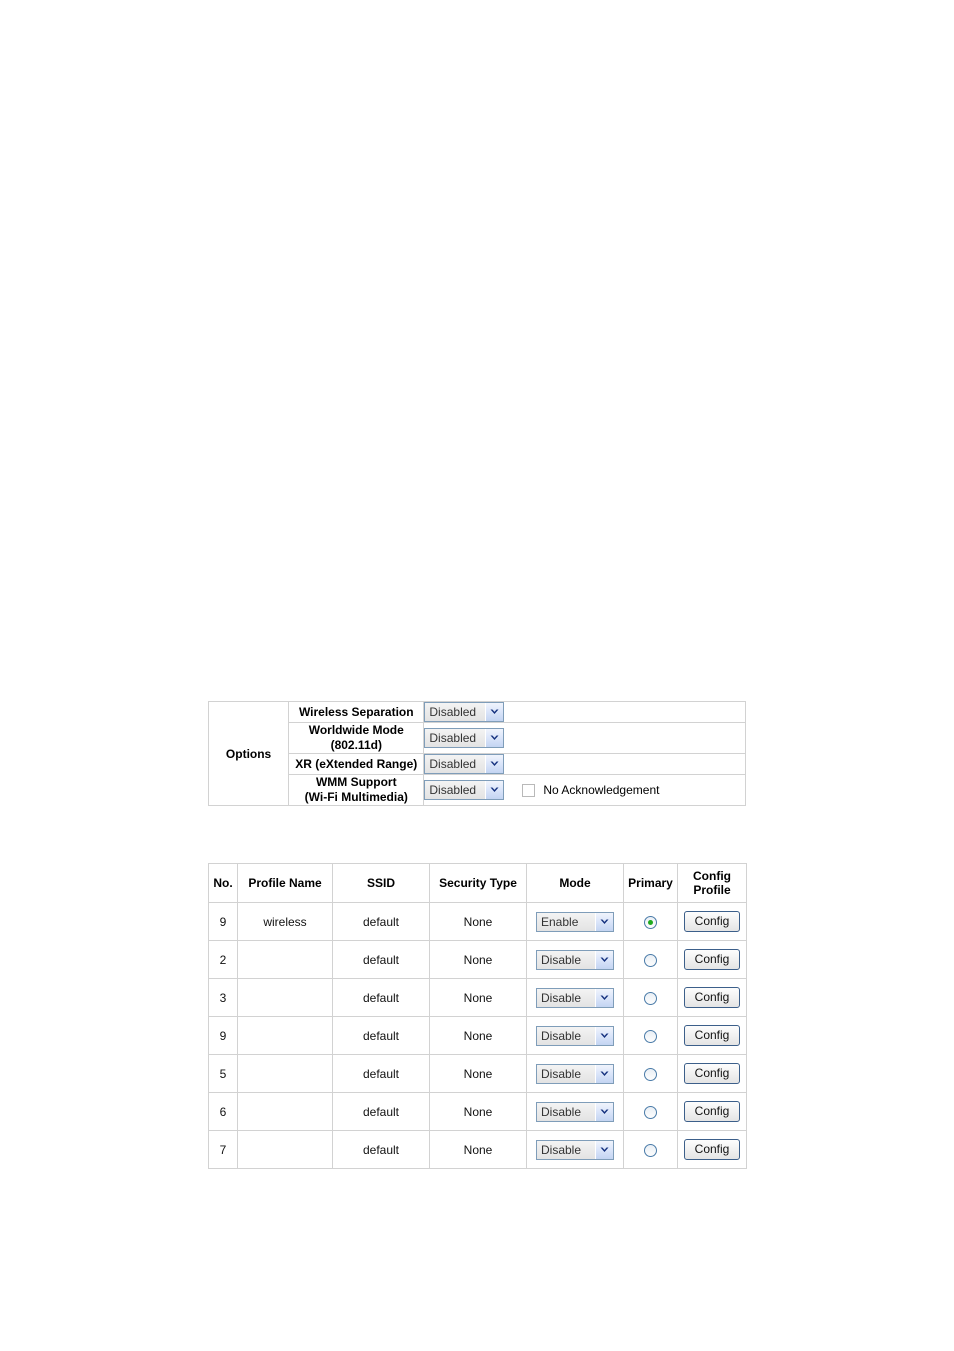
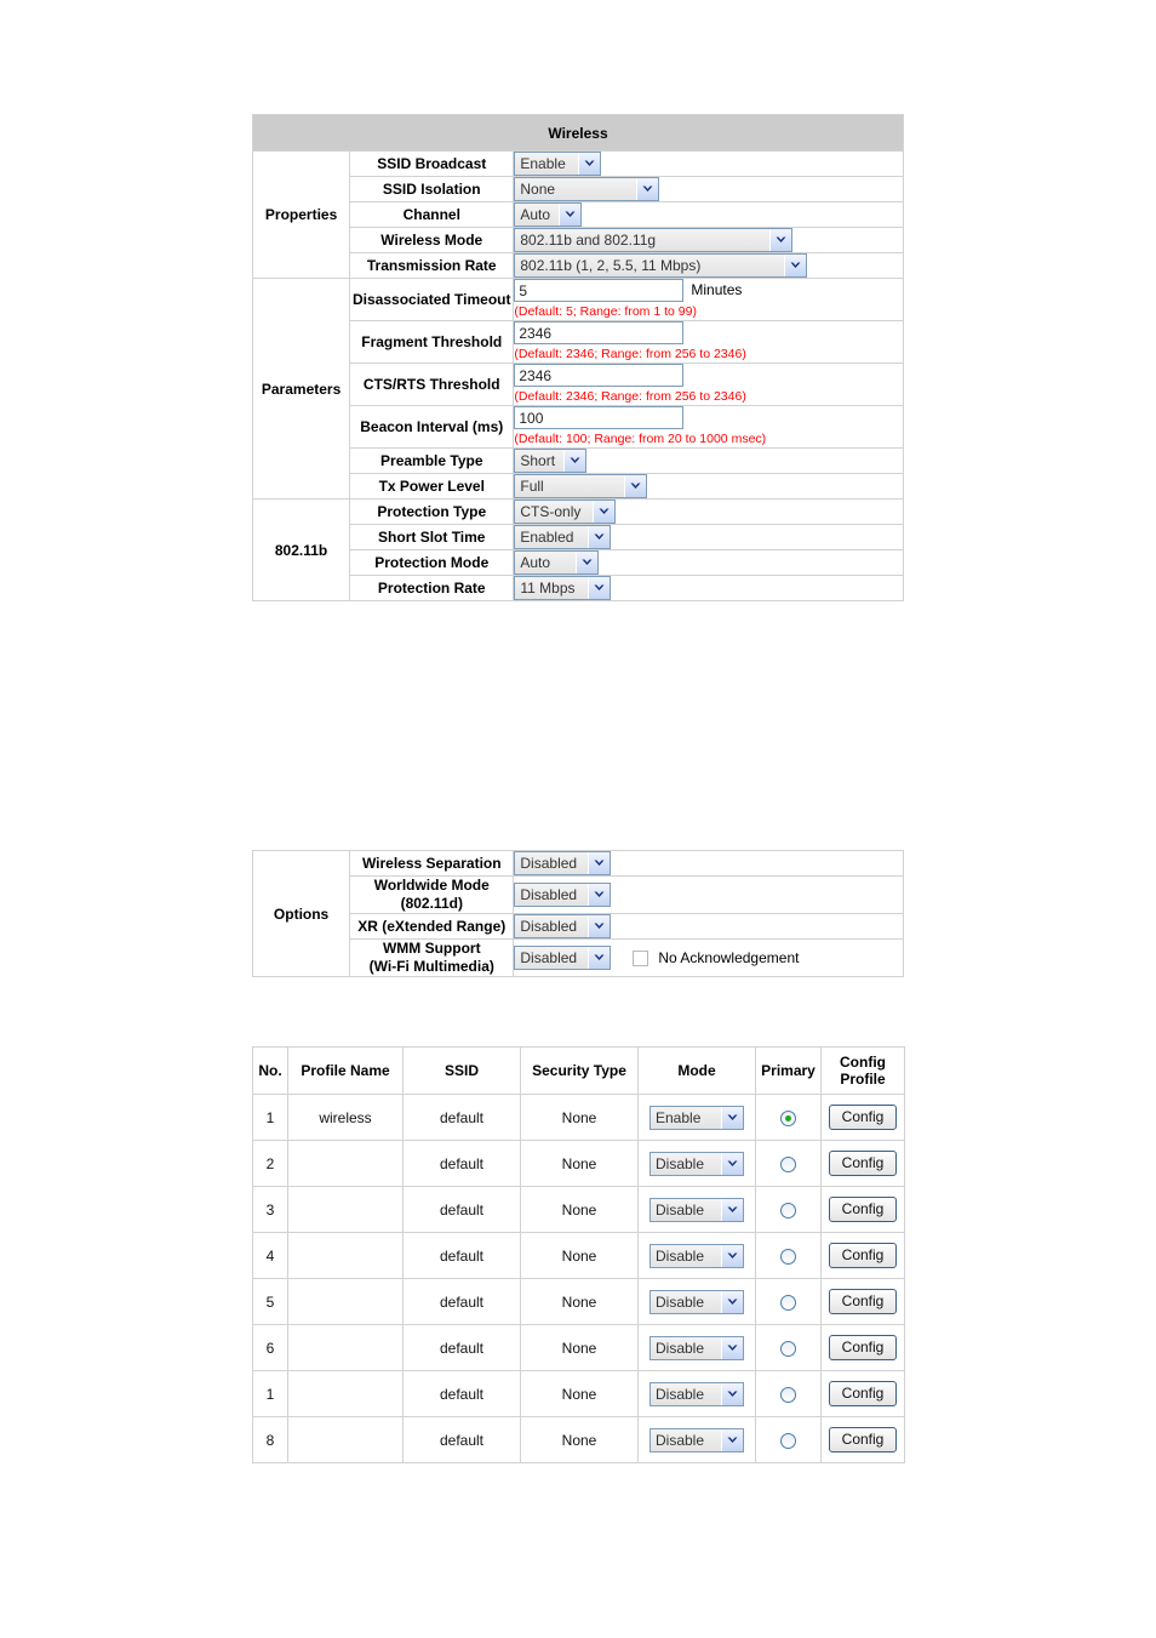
+ Wireless
+ Properties	SSID Broadcast	Enable
+ SSID Isolation	None
+ Channel	Auto
+ Wireless Mode	802.11b and 802.11g
+ Transmission Rate	802.11b (1, 2, 5.5, 11 Mbps)
+ Parameters	Disassociated Timeout	5 Minutes(Default: 5; Range: from 1 to 99)
+ Fragment Threshold	2346(Default: 2346; Range: from 256 to 2346)
+ CTS/RTS Threshold	2346(Default: 2346; Range: from 256 to 2346)
+ Beacon Interval (ms)	100(Default: 100; Range: from 20 to 1000 msec)
+ Preamble Type	Short
+ Tx Power Level	Full
+ 802.11b	Protection Type	CTS-only
+ Short Slot Time	Enabled
+ Protection Mode	Auto
+ Protection Rate	11 Mbps
  Options	Wireless Separation	Disabled
  Worldwide Mode(802.11d)	Disabled
  XR (eXtended Range)	Disabled
  WMM Support(Wi-Fi Multimedia)	Disabled No Acknowledgement
  No.	Profile Name	SSID	Security Type	Mode	Primary	ConfigProfile
- 9	wireless	default	None	Enable		Config
+ 1	wireless	default	None	Enable		Config
  2		default	None	Disable		Config
  3		default	None	Disable		Config
- 9		default	None	Disable		Config
+ 4		default	None	Disable		Config
  5		default	None	Disable		Config
  6		default	None	Disable		Config
- 7		default	None	Disable		Config
+ 1		default	None	Disable		Config
+ 8		default	None	Disable		Config
